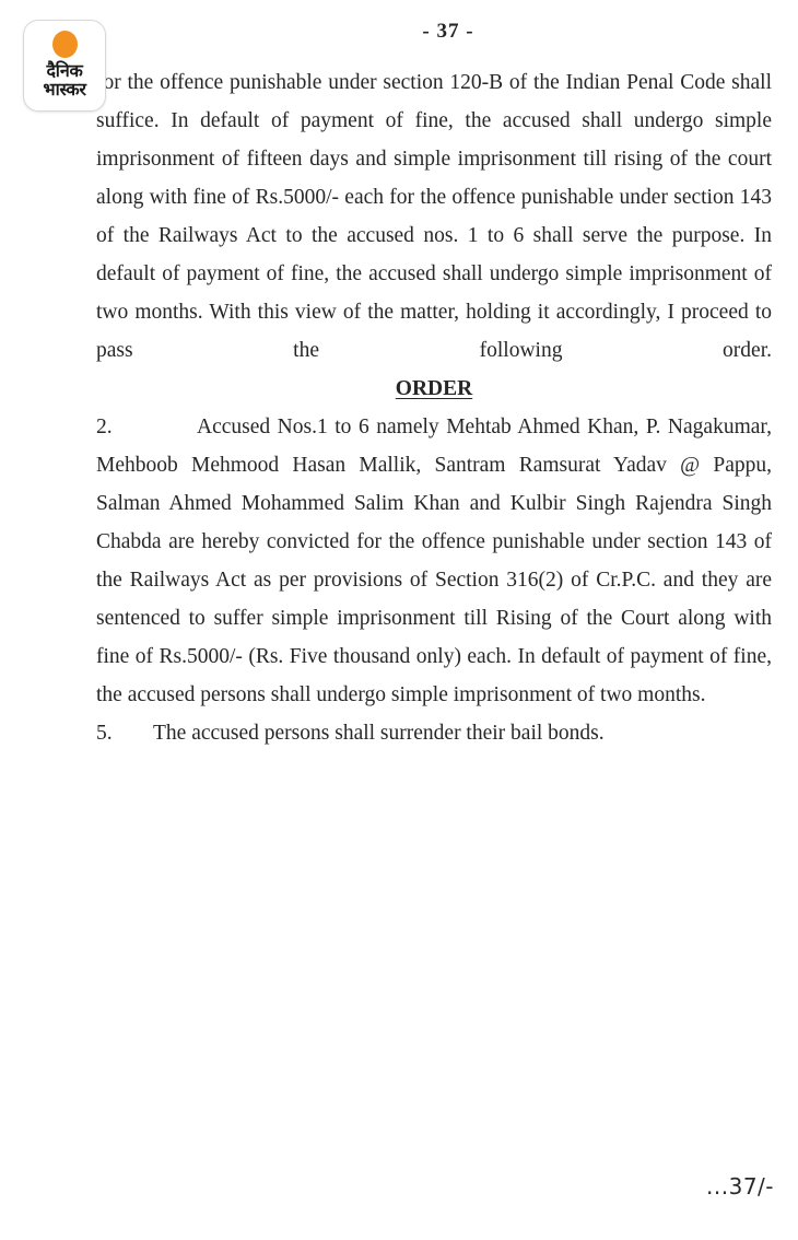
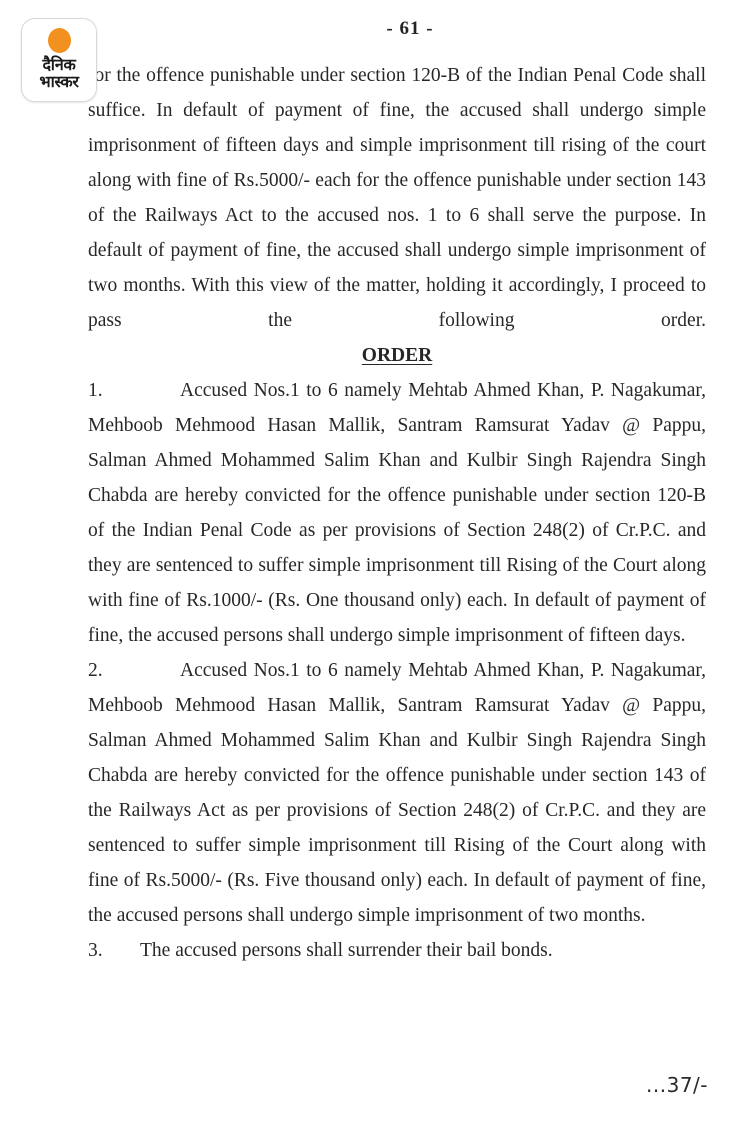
- - 37 -
+ - 61 -
  दैनिक
  भास्कर
  or the offence punishable under section 120-B of the Indian Penal Code shall suffice. In default of payment of fine, the accused shall undergo simple imprisonment of fifteen days and simple imprisonment till rising of the court along with fine of Rs.5000/- each for the offence punishable under section 143 of the Railways Act to the accused nos. 1 to 6 shall serve the purpose. In default of payment of fine, the accused shall undergo simple imprisonment of two months. With this view of the matter, holding it accordingly, I proceed to pass the following order.
  ORDER
+ 1. Accused Nos.1 to 6 namely Mehtab Ahmed Khan, P. Nagakumar, Mehboob Mehmood Hasan Mallik, Santram Ramsurat Yadav @ Pappu, Salman Ahmed Mohammed Salim Khan and Kulbir Singh Rajendra Singh Chabda are hereby convicted for the offence punishable under section 120-B of the Indian Penal Code as per provisions of Section 248(2) of Cr.P.C. and they are sentenced to suffer simple imprisonment till Rising of the Court along with fine of Rs.1000/- (Rs. One thousand only) each. In default of payment of fine, the accused persons shall undergo simple imprisonment of fifteen days.
- 2. Accused Nos.1 to 6 namely Mehtab Ahmed Khan, P. Nagakumar, Mehboob Mehmood Hasan Mallik, Santram Ramsurat Yadav @ Pappu, Salman Ahmed Mohammed Salim Khan and Kulbir Singh Rajendra Singh Chabda are hereby convicted for the offence punishable under section 143 of the Railways Act as per provisions of Section 316(2) of Cr.P.C. and they are sentenced to suffer simple imprisonment till Rising of the Court along with fine of Rs.5000/- (Rs. Five thousand only) each. In default of payment of fine, the accused persons shall undergo simple imprisonment of two months.
+ 2. Accused Nos.1 to 6 namely Mehtab Ahmed Khan, P. Nagakumar, Mehboob Mehmood Hasan Mallik, Santram Ramsurat Yadav @ Pappu, Salman Ahmed Mohammed Salim Khan and Kulbir Singh Rajendra Singh Chabda are hereby convicted for the offence punishable under section 143 of the Railways Act as per provisions of Section 248(2) of Cr.P.C. and they are sentenced to suffer simple imprisonment till Rising of the Court along with fine of Rs.5000/- (Rs. Five thousand only) each. In default of payment of fine, the accused persons shall undergo simple imprisonment of two months.
- 5. The accused persons shall surrender their bail bonds.
+ 3. The accused persons shall surrender their bail bonds.
  ...37/-
